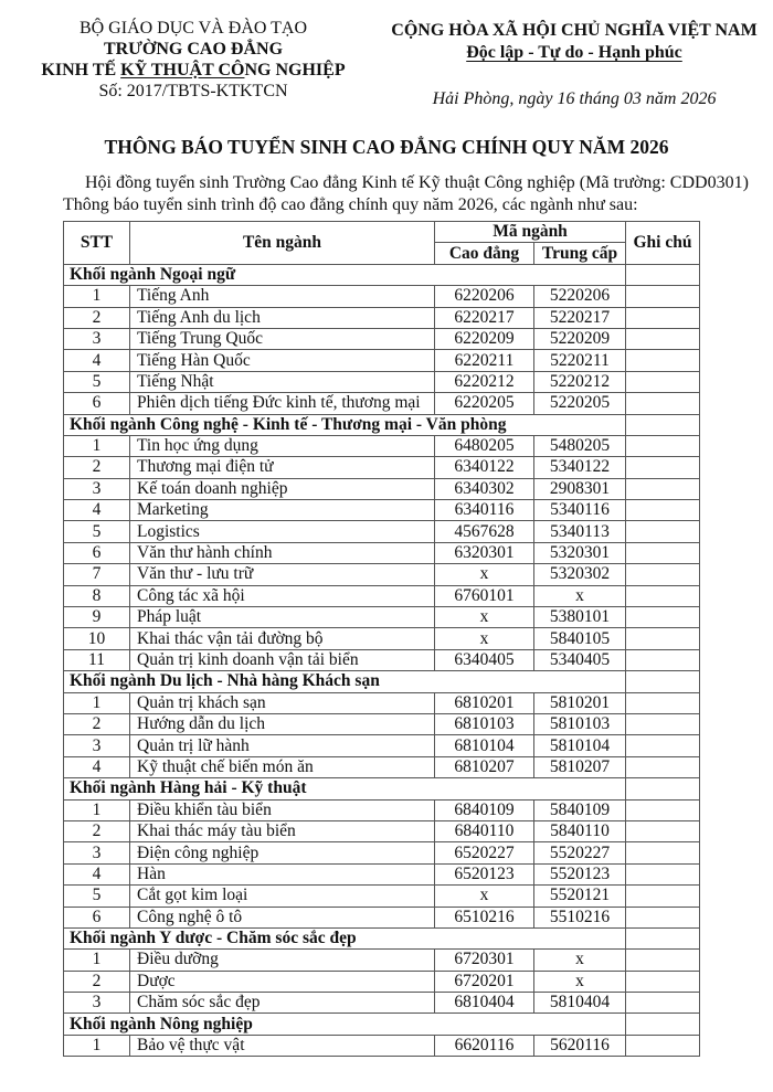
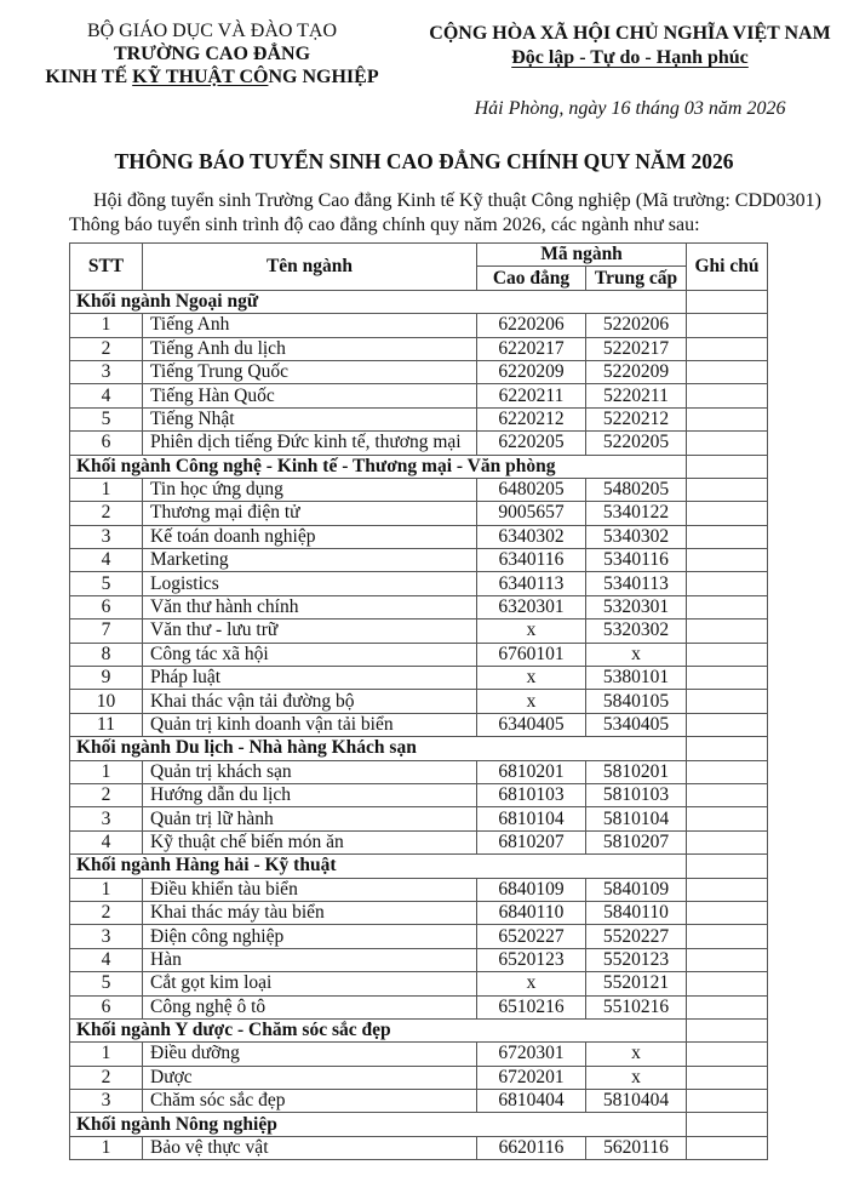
  BỘ GIÁO DỤC VÀ ĐÀO TẠO
  TRƯỜNG CAO ĐẲNG
  KINH TẾ KỸ THUẬT CÔNG NGHIỆP
- Số: 2017/TBTS-KTKTCN
  CỘNG HÒA XÃ HỘI CHỦ NGHĨA VIỆT NAM
  Độc lập - Tự do - Hạnh phúc
  Hải Phòng, ngày 16 tháng 03 năm 2026
  THÔNG BÁO TUYỂN SINH CAO ĐẲNG CHÍNH QUY NĂM 2026
  Hội đồng tuyển sinh Trường Cao đẳng Kinh tế Kỹ thuật Công nghiệp (Mã trường: CDD0301)
  Thông báo tuyển sinh trình độ cao đẳng chính quy năm 2026, các ngành như sau:
  STT	Tên ngành	Mã ngành	Ghi chú
  Cao đẳng	Trung cấp
  Khối ngành Ngoại ngữ
  1	Tiếng Anh	6220206	5220206
  2	Tiếng Anh du lịch	6220217	5220217
  3	Tiếng Trung Quốc	6220209	5220209
  4	Tiếng Hàn Quốc	6220211	5220211
  5	Tiếng Nhật	6220212	5220212
  6	Phiên dịch tiếng Đức kinh tế, thương mại	6220205	5220205
  Khối ngành Công nghệ - Kinh tế - Thương mại - Văn phòng
  1	Tin học ứng dụng	6480205	5480205
- 2	Thương mại điện tử	6340122	5340122
+ 2	Thương mại điện tử	9005657	5340122
- 3	Kế toán doanh nghiệp	6340302	2908301
+ 3	Kế toán doanh nghiệp	6340302	5340302
  4	Marketing	6340116	5340116
- 5	Logistics	4567628	5340113
+ 5	Logistics	6340113	5340113
  6	Văn thư hành chính	6320301	5320301
  7	Văn thư - lưu trữ	x	5320302
  8	Công tác xã hội	6760101	x
  9	Pháp luật	x	5380101
  10	Khai thác vận tải đường bộ	x	5840105
  11	Quản trị kinh doanh vận tải biển	6340405	5340405
  Khối ngành Du lịch - Nhà hàng Khách sạn
  1	Quản trị khách sạn	6810201	5810201
  2	Hướng dẫn du lịch	6810103	5810103
  3	Quản trị lữ hành	6810104	5810104
  4	Kỹ thuật chế biến món ăn	6810207	5810207
  Khối ngành Hàng hải - Kỹ thuật
  1	Điều khiển tàu biển	6840109	5840109
  2	Khai thác máy tàu biển	6840110	5840110
  3	Điện công nghiệp	6520227	5520227
  4	Hàn	6520123	5520123
  5	Cắt gọt kim loại	x	5520121
  6	Công nghệ ô tô	6510216	5510216
  Khối ngành Y dược - Chăm sóc sắc đẹp
  1	Điều dưỡng	6720301	x
  2	Dược	6720201	x
  3	Chăm sóc sắc đẹp	6810404	5810404
  Khối ngành Nông nghiệp
  1	Bảo vệ thực vật	6620116	5620116
